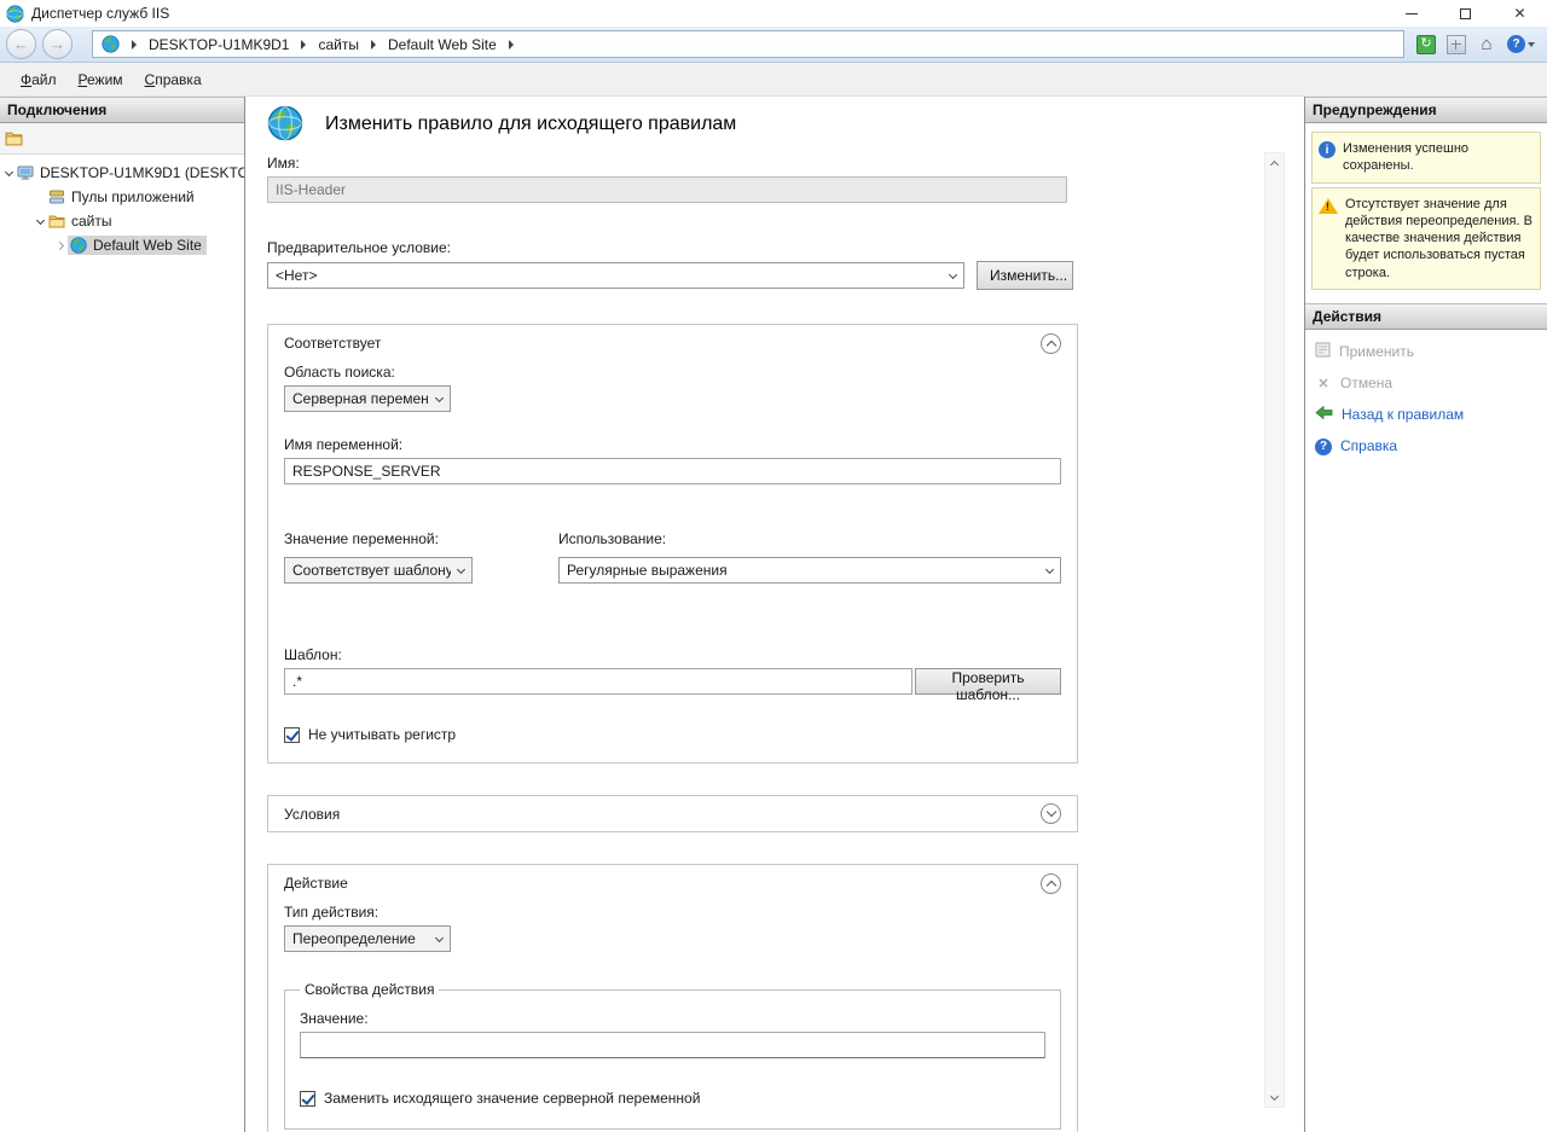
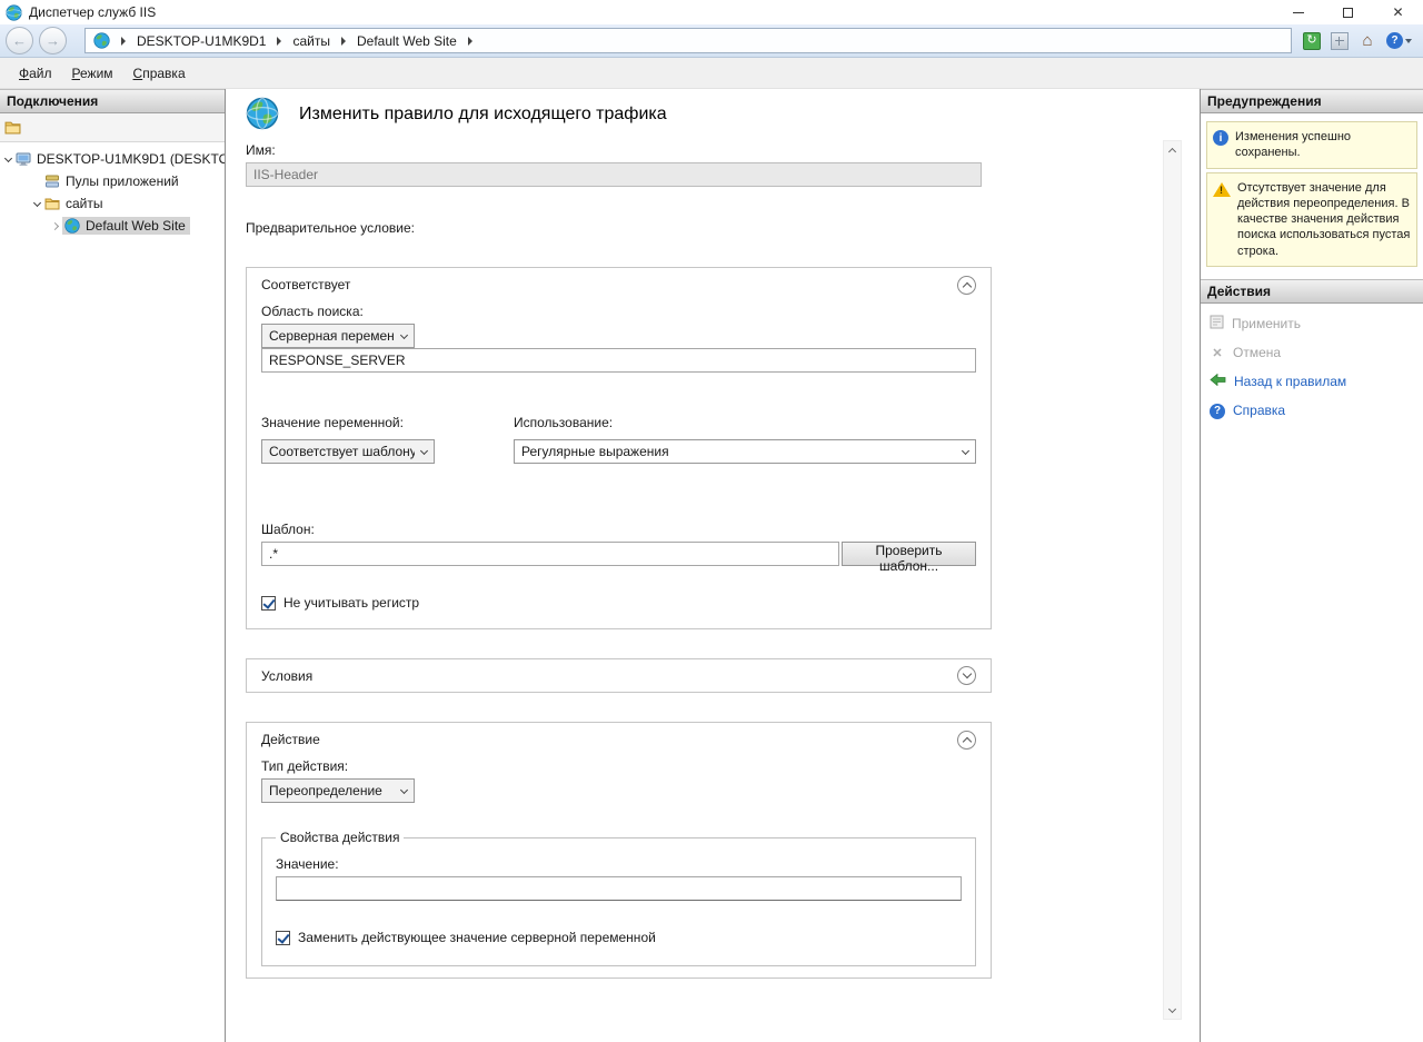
  Диспетчер служб IIS
  ✕
  ←
  →
  DESKTOP-U1MK9D1
  сайты
  Default Web Site
  ↻
  ⌂
  ?
  Файл
  Режим
  Справка
  Подключения
  DESKTOP-U1MK9D1 (DESKTO
  Пулы приложений
  сайты
  Default Web Site
- Изменить правило для исходящего правилам
+ Изменить правило для исходящего трафика
  Имя:
  IIS-Header
  Предварительное условие:
- <Нет>
- Изменить...
  Соответствует
  Область поиска:
  Серверная перемен
- Имя переменной:
  RESPONSE_SERVER
  Значение переменной:
  Использование:
  Соответствует шаблону
  Регулярные выражения
  Шаблон:
  .*
  Проверить шаблон...
  Не учитывать регистр
  Условия
  Действие
  Тип действия:
  Переопределение
  Свойства действия
  Значение:
- Заменить исходящего значение серверной переменной
+ Заменить действующее значение серверной переменной
  Предупреждения
  i
  Изменения успешно сохранены.
- Отсутствует значение для действия переопределения. В качестве значения действия будет использоваться пустая строка.
+ Отсутствует значение для действия переопределения. В качестве значения действия поиска использоваться пустая строка.
  Действия
  Применить
  ✕
  Отмена
  Назад к правилам
  ?
  Справка
